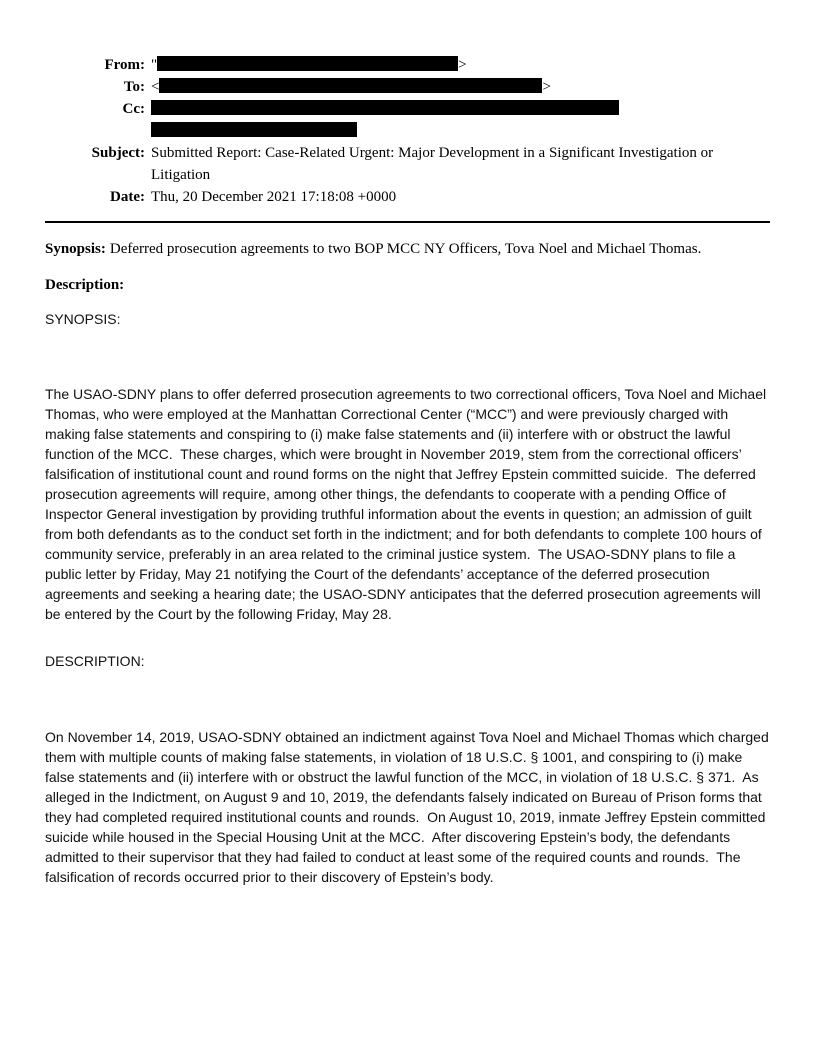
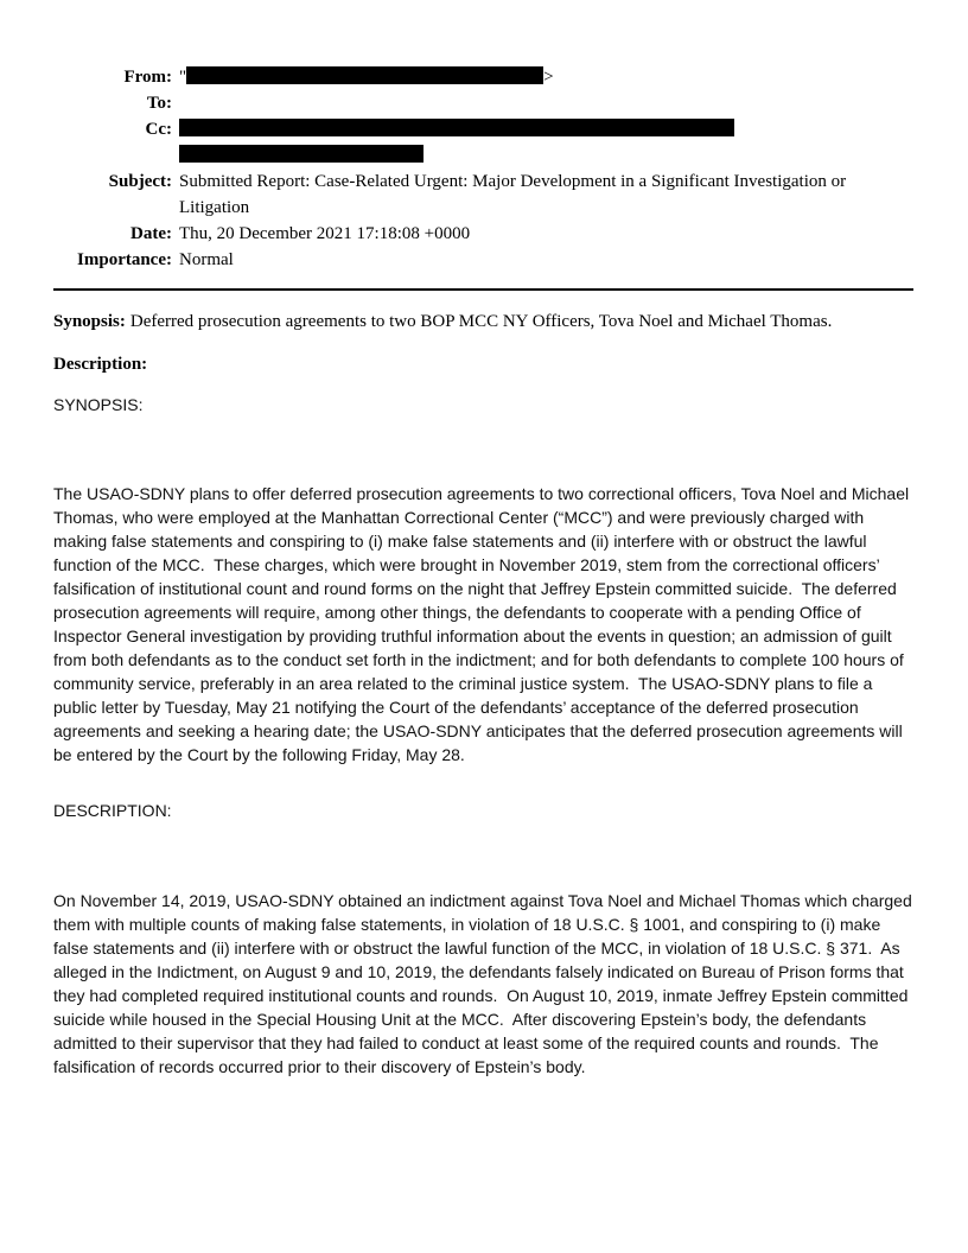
  From:
  " >
  To:
- < >
  Cc:
  Subject:
  Submitted Report: Case-Related Urgent: Major Development in a Significant Investigation or Litigation
  Date:
  Thu, 20 December 2021 17:18:08 +0000
+ Importance:
+ Normal
  Synopsis: Deferred prosecution agreements to two BOP MCC NY Officers, Tova Noel and Michael Thomas.
  Description:
  SYNOPSIS:
- The USAO-SDNY plans to offer deferred prosecution agreements to two correctional officers, Tova Noel and Michael Thomas, who were employed at the Manhattan Correctional Center (“MCC”) and were previously charged with making false statements and conspiring to (i) make false statements and (ii) interfere with or obstruct the lawful function of the MCC. These charges, which were brought in November 2019, stem from the correctional officers’ falsification of institutional count and round forms on the night that Jeffrey Epstein committed suicide. The deferred prosecution agreements will require, among other things, the defendants to cooperate with a pending Office of Inspector General investigation by providing truthful information about the events in question; an admission of guilt from both defendants as to the conduct set forth in the indictment; and for both defendants to complete 100 hours of community service, preferably in an area related to the criminal justice system. The USAO-SDNY plans to file a public letter by Friday, May 21 notifying the Court of the defendants’ acceptance of the deferred prosecution agreements and seeking a hearing date; the USAO-SDNY anticipates that the deferred prosecution agreements will be entered by the Court by the following Friday, May 28.
+ The USAO-SDNY plans to offer deferred prosecution agreements to two correctional officers, Tova Noel and Michael Thomas, who were employed at the Manhattan Correctional Center (“MCC”) and were previously charged with making false statements and conspiring to (i) make false statements and (ii) interfere with or obstruct the lawful function of the MCC. These charges, which were brought in November 2019, stem from the correctional officers’ falsification of institutional count and round forms on the night that Jeffrey Epstein committed suicide. The deferred prosecution agreements will require, among other things, the defendants to cooperate with a pending Office of Inspector General investigation by providing truthful information about the events in question; an admission of guilt from both defendants as to the conduct set forth in the indictment; and for both defendants to complete 100 hours of community service, preferably in an area related to the criminal justice system. The USAO-SDNY plans to file a public letter by Tuesday, May 21 notifying the Court of the defendants’ acceptance of the deferred prosecution agreements and seeking a hearing date; the USAO-SDNY anticipates that the deferred prosecution agreements will be entered by the Court by the following Friday, May 28.
  DESCRIPTION:
  On November 14, 2019, USAO-SDNY obtained an indictment against Tova Noel and Michael Thomas which charged them with multiple counts of making false statements, in violation of 18 U.S.C. § 1001, and conspiring to (i) make false statements and (ii) interfere with or obstruct the lawful function of the MCC, in violation of 18 U.S.C. § 371. As alleged in the Indictment, on August 9 and 10, 2019, the defendants falsely indicated on Bureau of Prison forms that they had completed required institutional counts and rounds. On August 10, 2019, inmate Jeffrey Epstein committed suicide while housed in the Special Housing Unit at the MCC. After discovering Epstein’s body, the defendants admitted to their supervisor that they had failed to conduct at least some of the required counts and rounds. The falsification of records occurred prior to their discovery of Epstein’s body.
